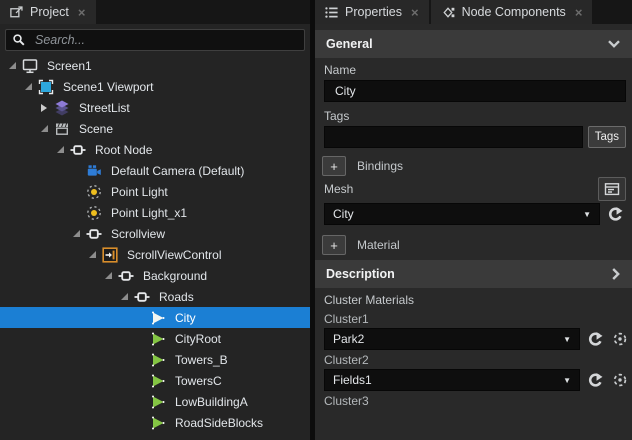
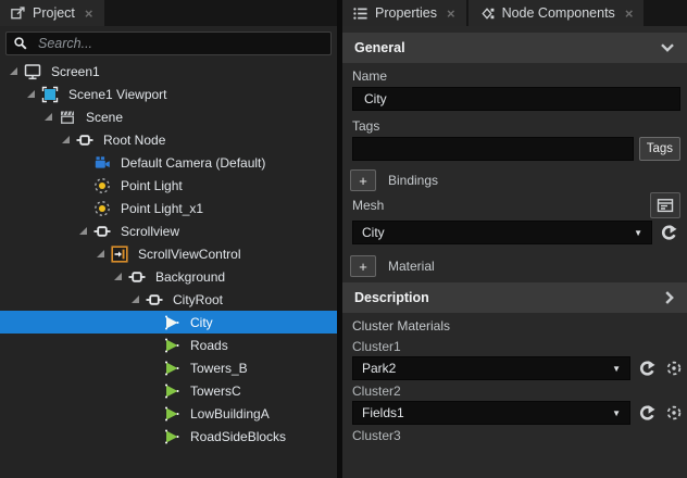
  Project
  ×
  Search...
  Screen1
  Scene1 Viewport
- StreetList
  Scene
  Root Node
  Default Camera (Default)
  Point Light
  Point Light_x1
  Scrollview
  ScrollViewControl
  Background
- Roads
+ CityRoot
  City
- CityRoot
+ Roads
  Towers_B
  TowersC
  LowBuildingA
  RoadSideBlocks
  Properties
  ×
  Node Components
  ×
  General
  Name
  City
  Tags
  Tags
  +
  Bindings
  Mesh
  City
  ▼
  +
  Material
  Description
  Cluster Materials
  Cluster1
  Park2
  ▼
  Cluster2
  Fields1
  ▼
  Cluster3
